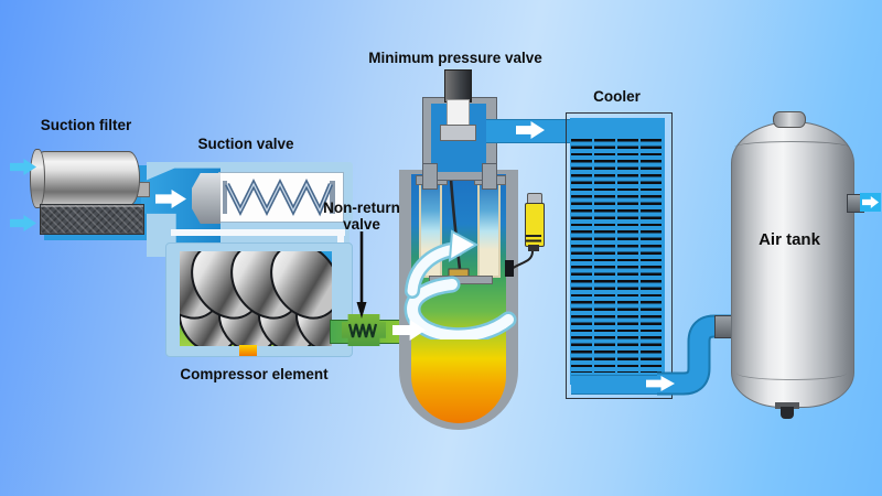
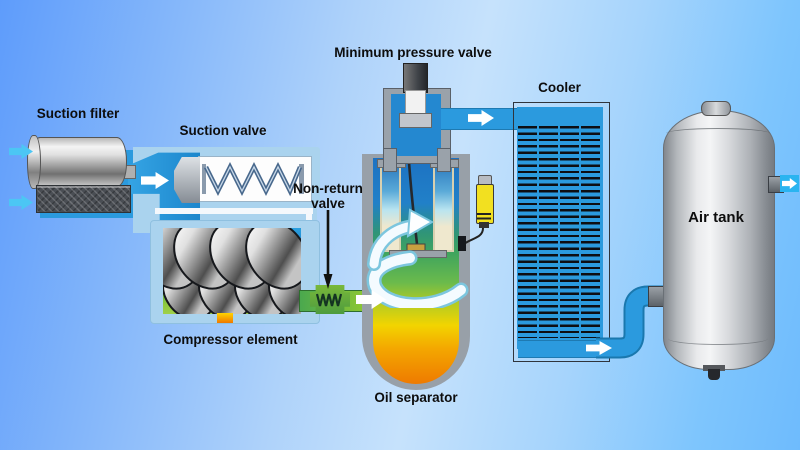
  Suction filter
  Suction valve
  Non-return valve
  Minimum pressure valve
  Compressor element
+ Oil separator
  Cooler
  Air tank
